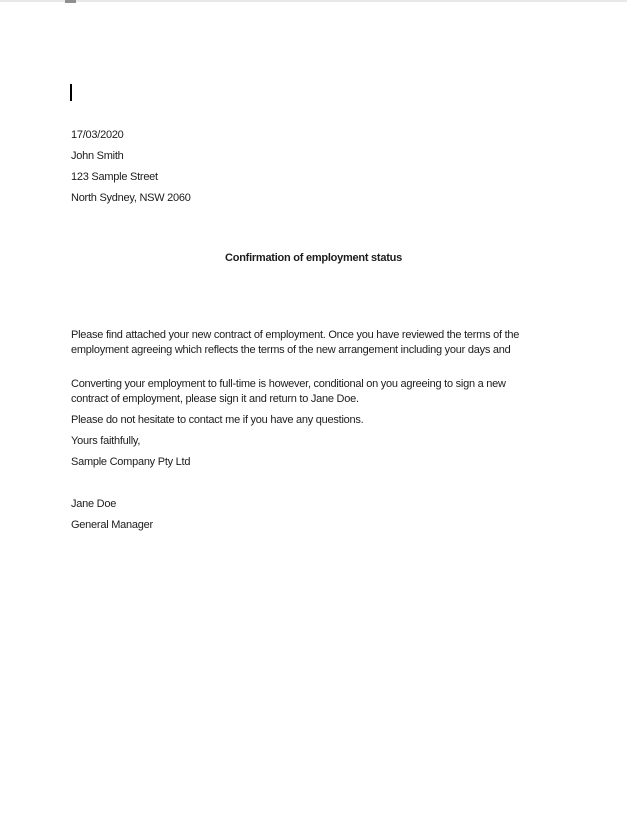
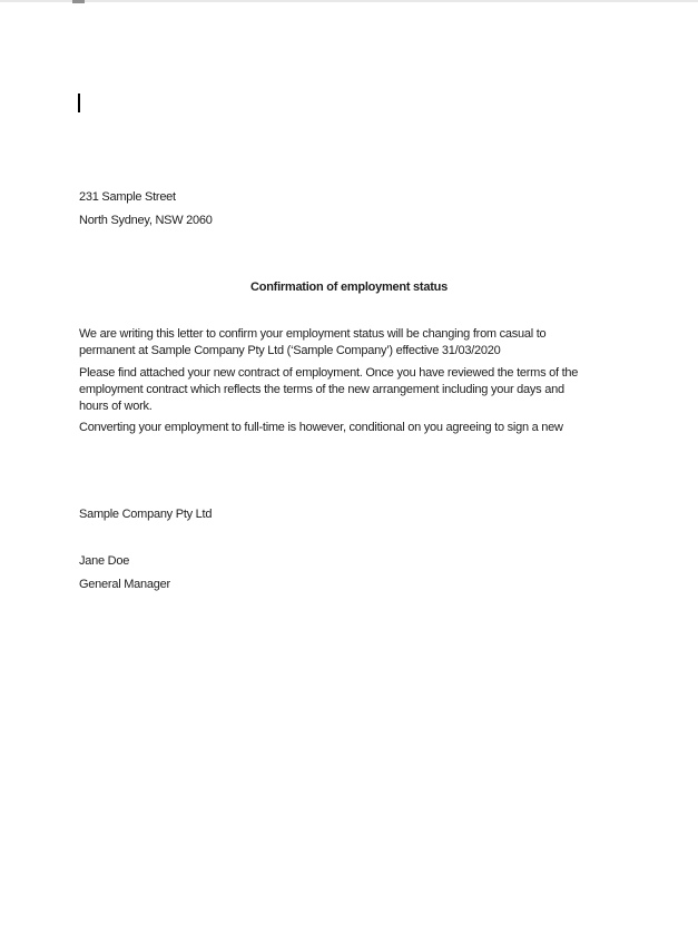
- 17/03/2020
- John Smith
- 123 Sample Street
+ 231 Sample Street
  North Sydney, NSW 2060
  Confirmation of employment status
+ We are writing this letter to confirm your employment status will be changing from casual to
+ permanent at Sample Company Pty Ltd (‘Sample Company’) effective 31/03/2020
  Please find attached your new contract of employment. Once you have reviewed the terms of the
- employment agreeing which reflects the terms of the new arrangement including your days and
+ employment contract which reflects the terms of the new arrangement including your days and
+ hours of work.
  Converting your employment to full-time is however, conditional on you agreeing to sign a new
- contract of employment, please sign it and return to Jane Doe.
- Please do not hesitate to contact me if you have any questions.
- Yours faithfully,
  Sample Company Pty Ltd
  Jane Doe
  General Manager
